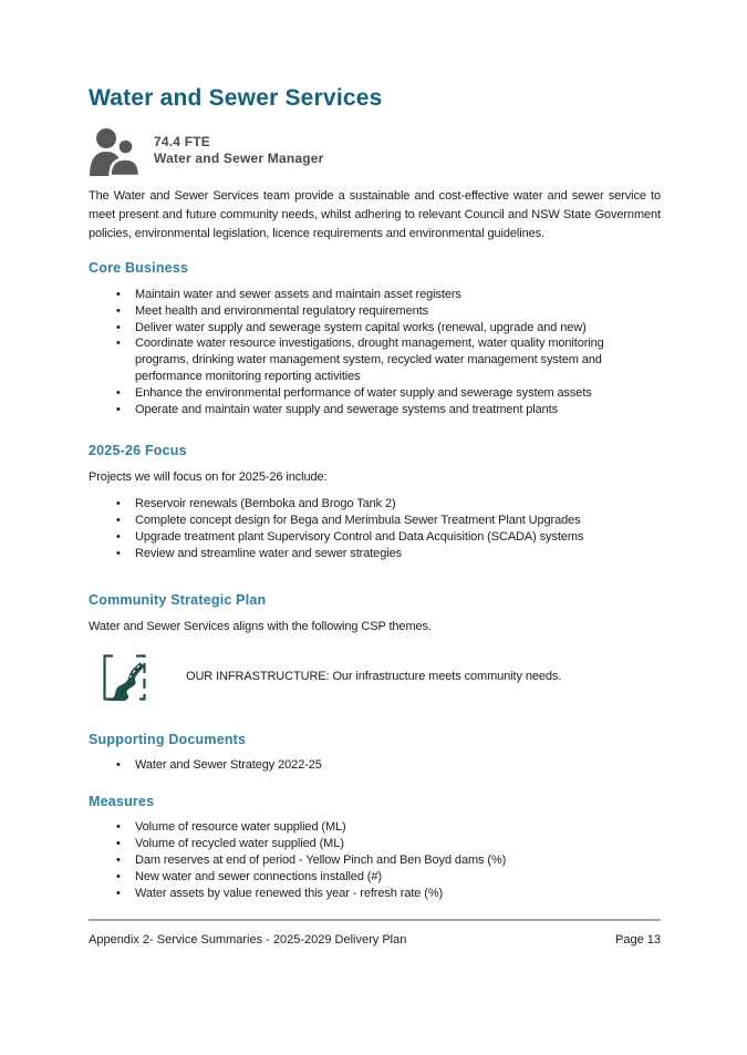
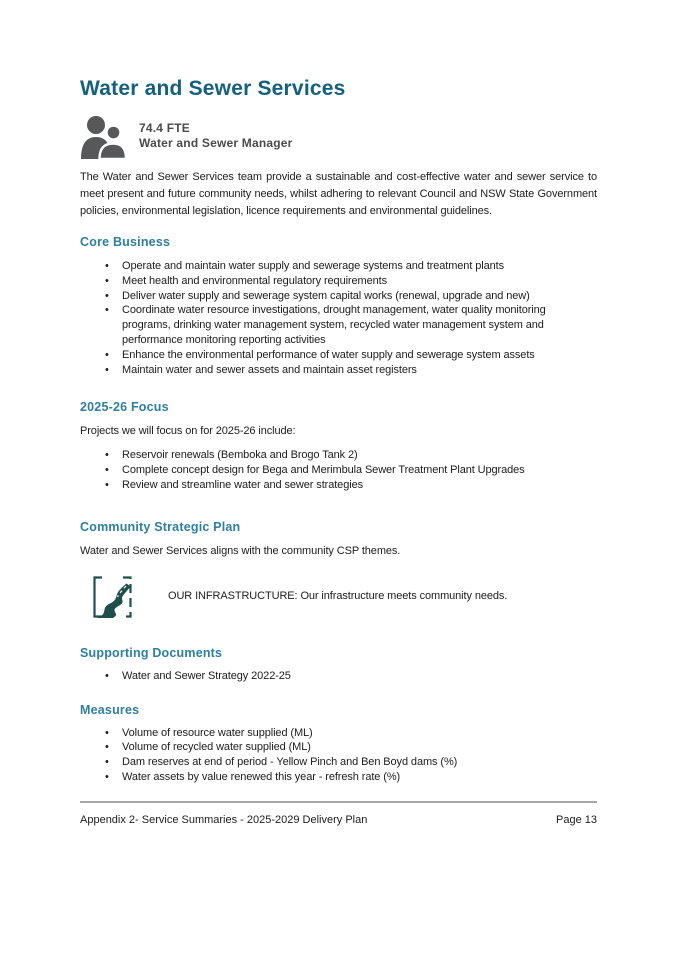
  Water and Sewer Services
  74.4 FTE
  Water and Sewer Manager
  The Water and Sewer Services team provide a sustainable and cost-effective water and sewer service to meet present and future community needs, whilst adhering to relevant Council and NSW State Government policies, environmental legislation, licence requirements and environmental guidelines.
  Core Business
- Maintain water and sewer assets and maintain asset registers
+ Operate and maintain water supply and sewerage systems and treatment plants
  Meet health and environmental regulatory requirements
  Deliver water supply and sewerage system capital works (renewal, upgrade and new)
  Coordinate water resource investigations, drought management, water quality monitoring programs, drinking water management system, recycled water management system and performance monitoring reporting activities
  Enhance the environmental performance of water supply and sewerage system assets
- Operate and maintain water supply and sewerage systems and treatment plants
+ Maintain water and sewer assets and maintain asset registers
  2025-26 Focus
  Projects we will focus on for 2025-26 include:
  Reservoir renewals (Bemboka and Brogo Tank 2)
  Complete concept design for Bega and Merimbula Sewer Treatment Plant Upgrades
- Upgrade treatment plant Supervisory Control and Data Acquisition (SCADA) systems
  Review and streamline water and sewer strategies
  Community Strategic Plan
- Water and Sewer Services aligns with the following CSP themes.
+ Water and Sewer Services aligns with the community CSP themes.
  OUR INFRASTRUCTURE: Our infrastructure meets community needs.
  Supporting Documents
  Water and Sewer Strategy 2022-25
  Measures
  Volume of resource water supplied (ML)
  Volume of recycled water supplied (ML)
  Dam reserves at end of period - Yellow Pinch and Ben Boyd dams (%)
- New water and sewer connections installed (#)
  Water assets by value renewed this year - refresh rate (%)
  Appendix 2- Service Summaries - 2025-2029 Delivery Plan
  Page 13
